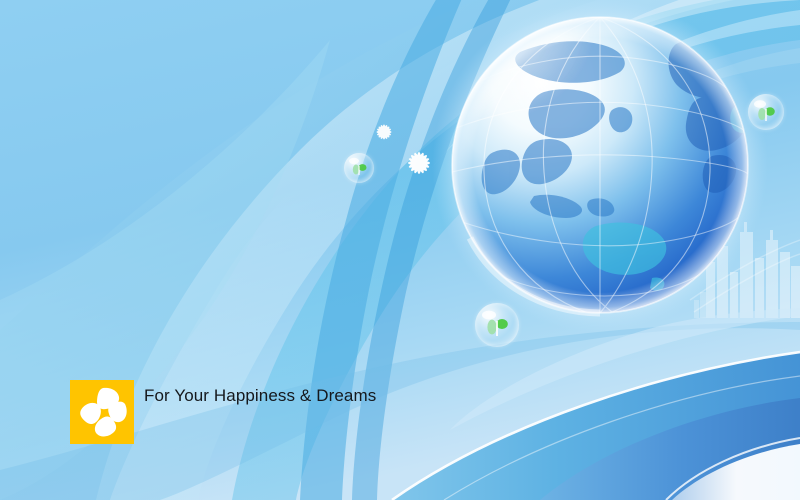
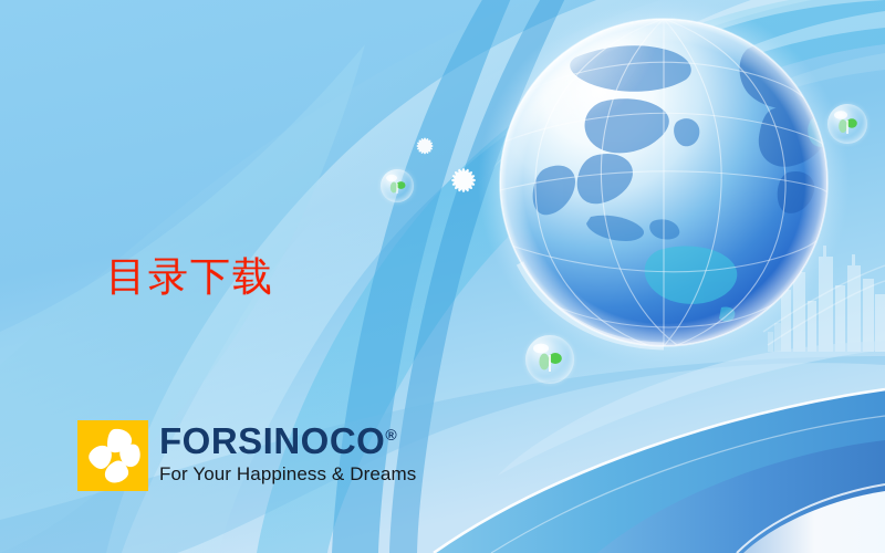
+ 目录下载
+ FORSINOCO®
  For Your Happiness & Dreams
